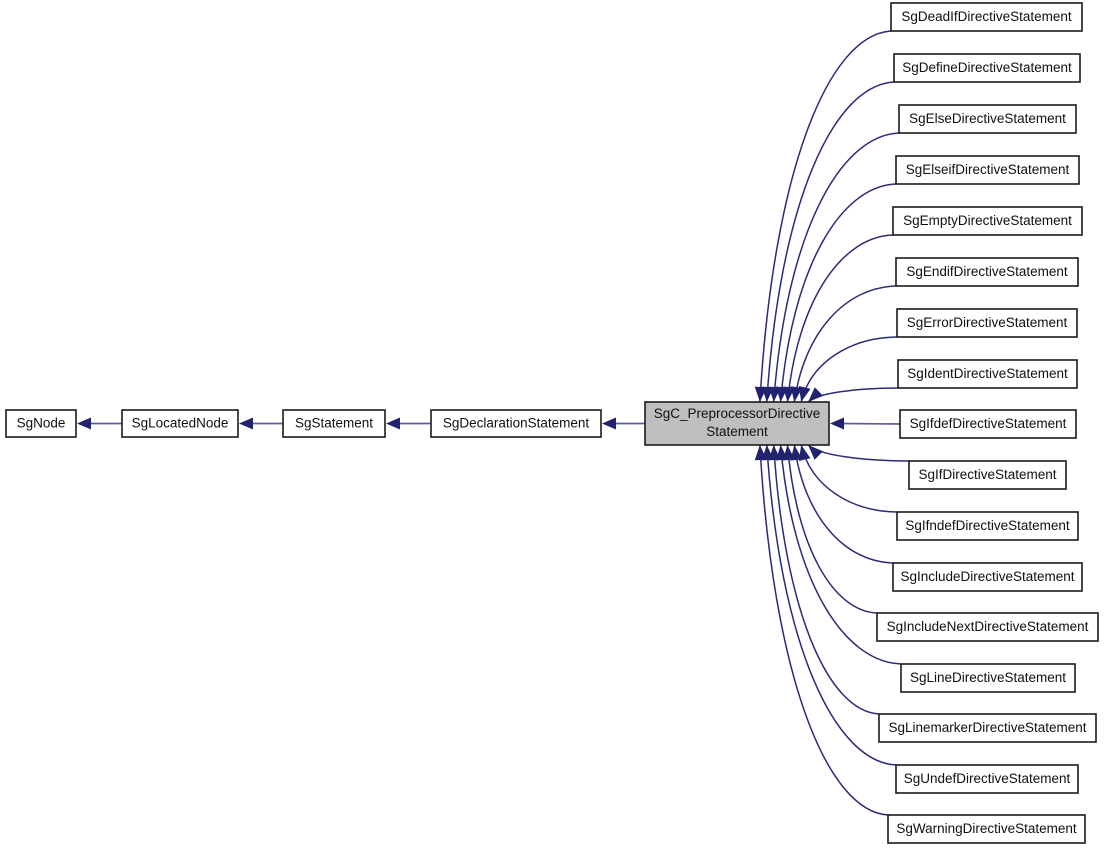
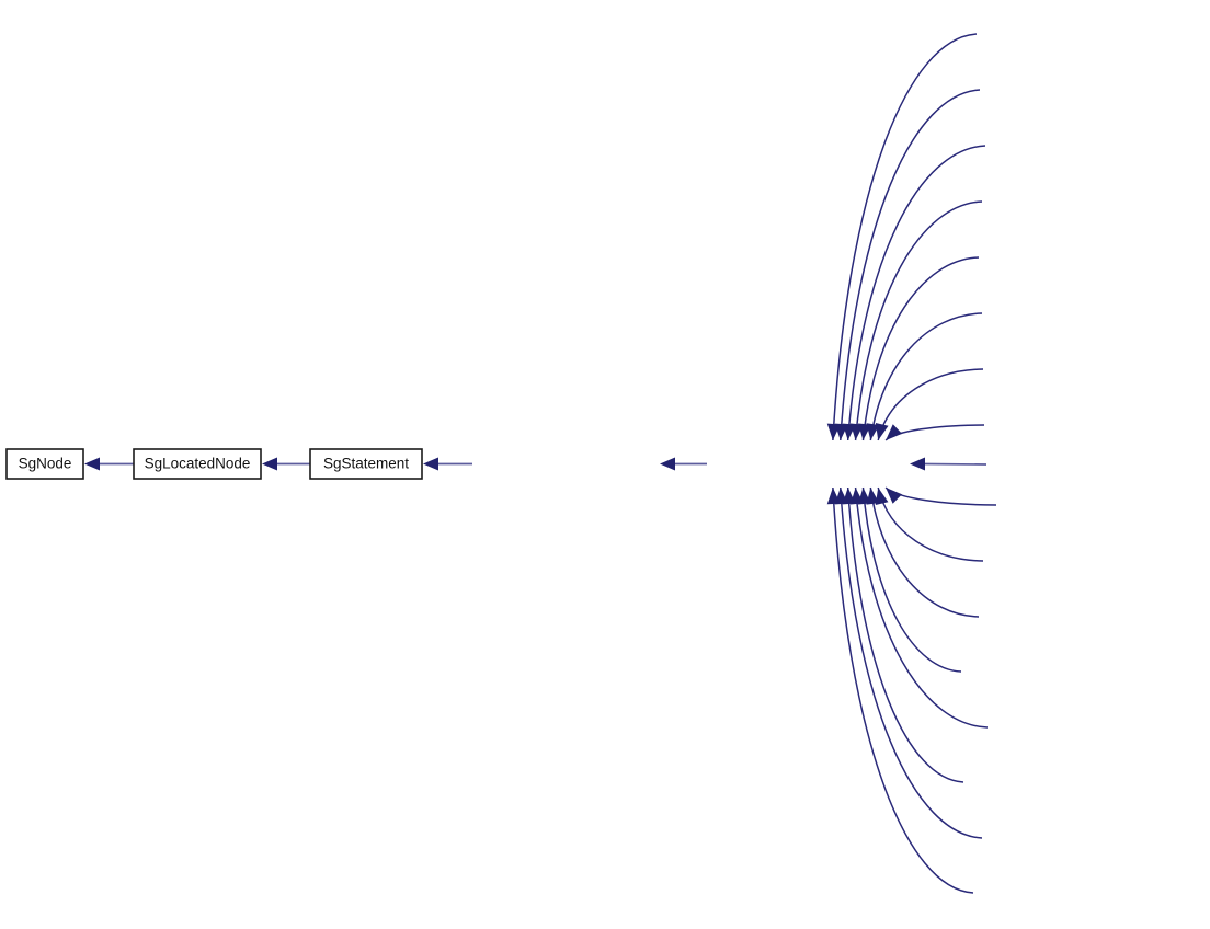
  SgNode
  SgLocatedNode
  SgStatement
- SgDeclarationStatement
- SgC_PreprocessorDirective
- Statement
- SgDeadIfDirectiveStatement
- SgDefineDirectiveStatement
- SgElseDirectiveStatement
- SgElseifDirectiveStatement
- SgEmptyDirectiveStatement
- SgEndifDirectiveStatement
- SgErrorDirectiveStatement
- SgIdentDirectiveStatement
- SgIfdefDirectiveStatement
- SgIfDirectiveStatement
- SgIfndefDirectiveStatement
- SgIncludeDirectiveStatement
- SgIncludeNextDirectiveStatement
- SgLineDirectiveStatement
- SgLinemarkerDirectiveStatement
- SgUndefDirectiveStatement
- SgWarningDirectiveStatement
